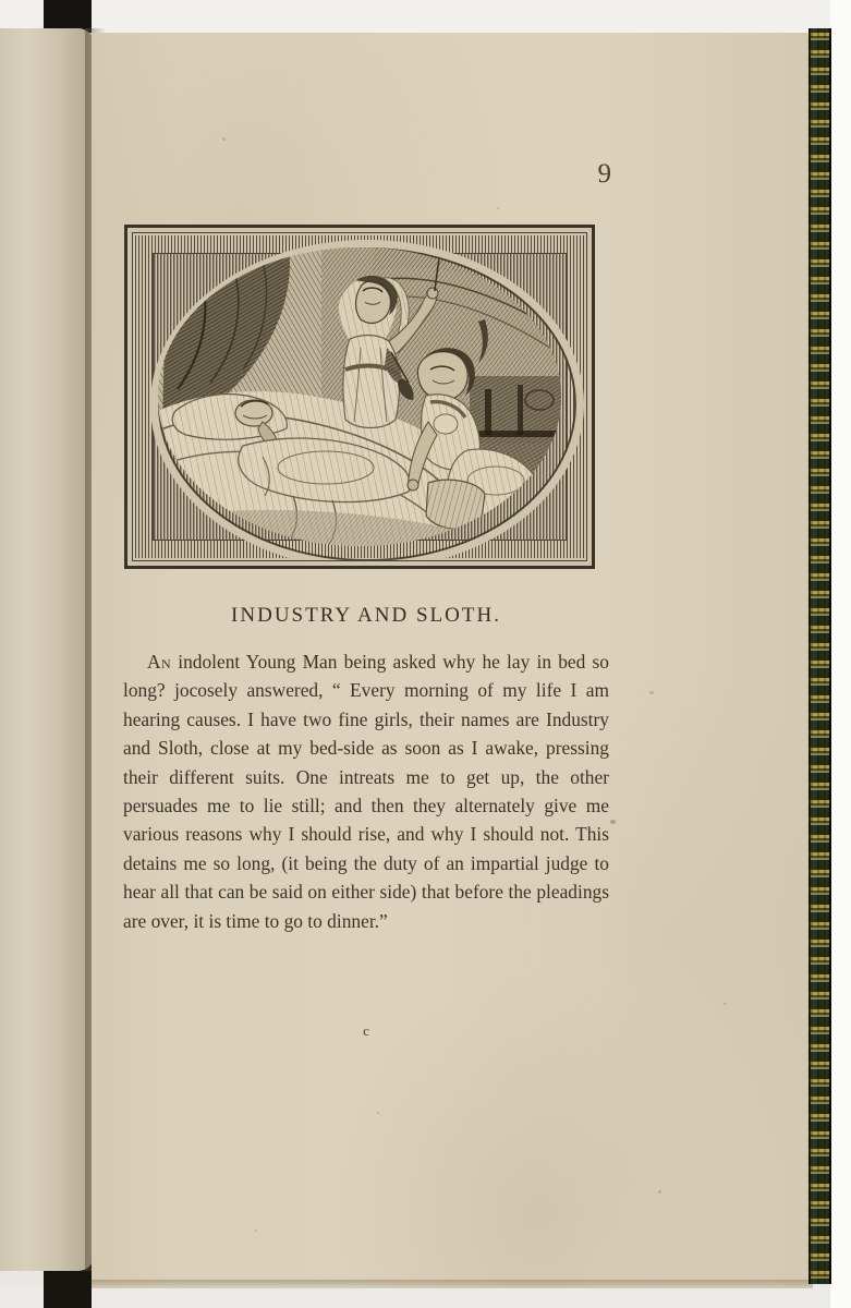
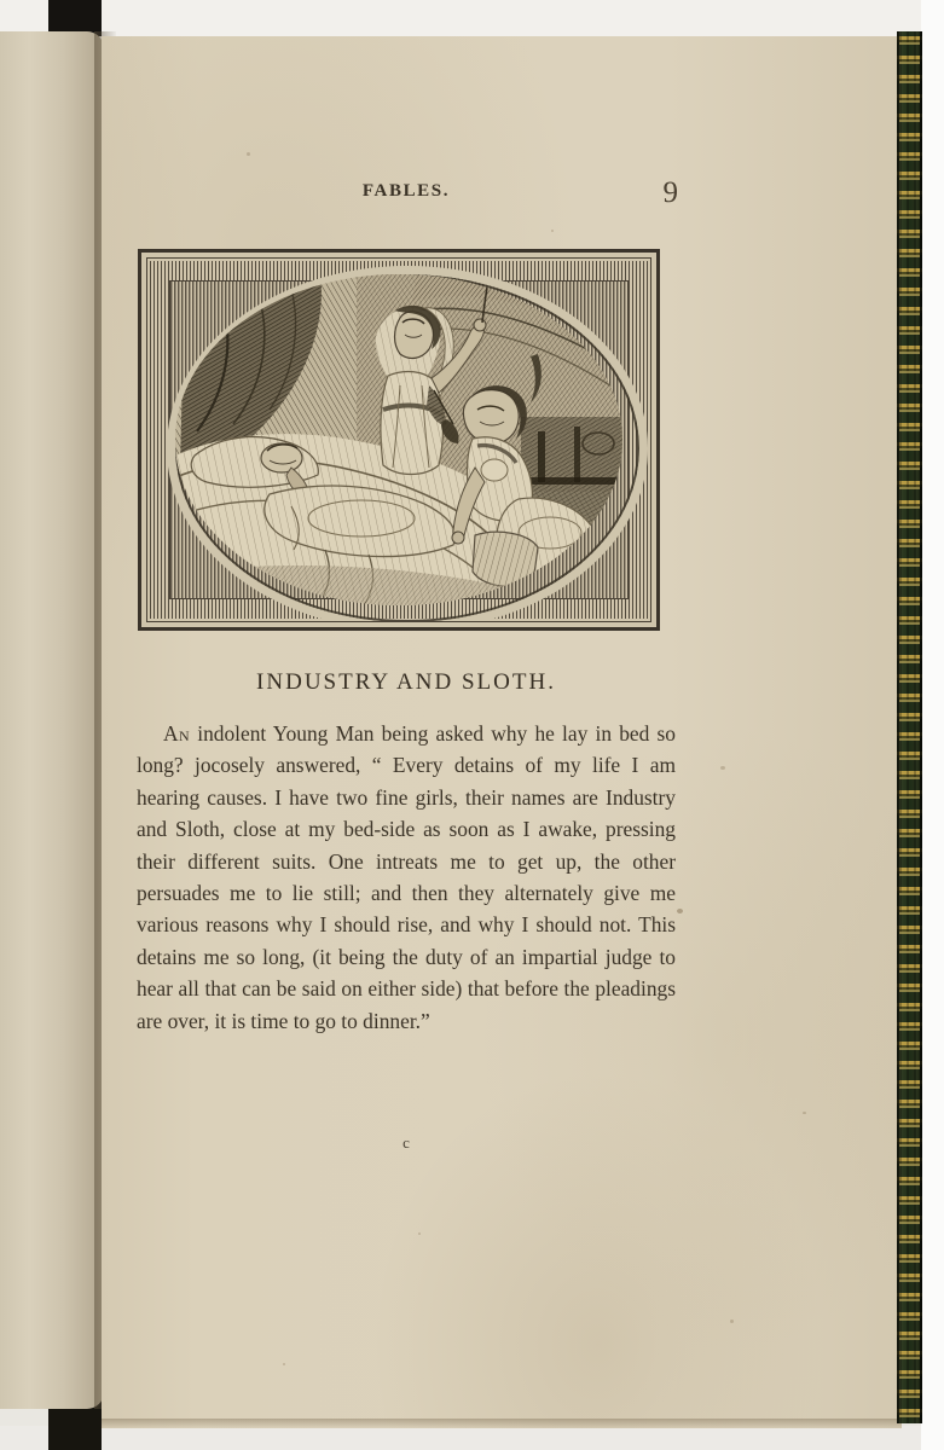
+ FABLES.
  9
  INDUSTRY AND SLOTH.
- An indolent Young Man being asked why he lay in bed so long? jocosely answered, “ Every morning of my life I am hearing causes. I have two fine girls, their names are Industry and Sloth, close at my bed-side as soon as I awake, pressing their different suits. One intreats me to get up, the other persuades me to lie still; and then they alternately give me various reasons why I should rise, and why I should not. This detains me so long, (it being the duty of an impartial judge to hear all that can be said on either side) that before the pleadings are over, it is time to go to dinner.”
+ An indolent Young Man being asked why he lay in bed so long? jocosely answered, “ Every detains of my life I am hearing causes. I have two fine girls, their names are Industry and Sloth, close at my bed-side as soon as I awake, pressing their different suits. One intreats me to get up, the other persuades me to lie still; and then they alternately give me various reasons why I should rise, and why I should not. This detains me so long, (it being the duty of an impartial judge to hear all that can be said on either side) that before the pleadings are over, it is time to go to dinner.”
  c
